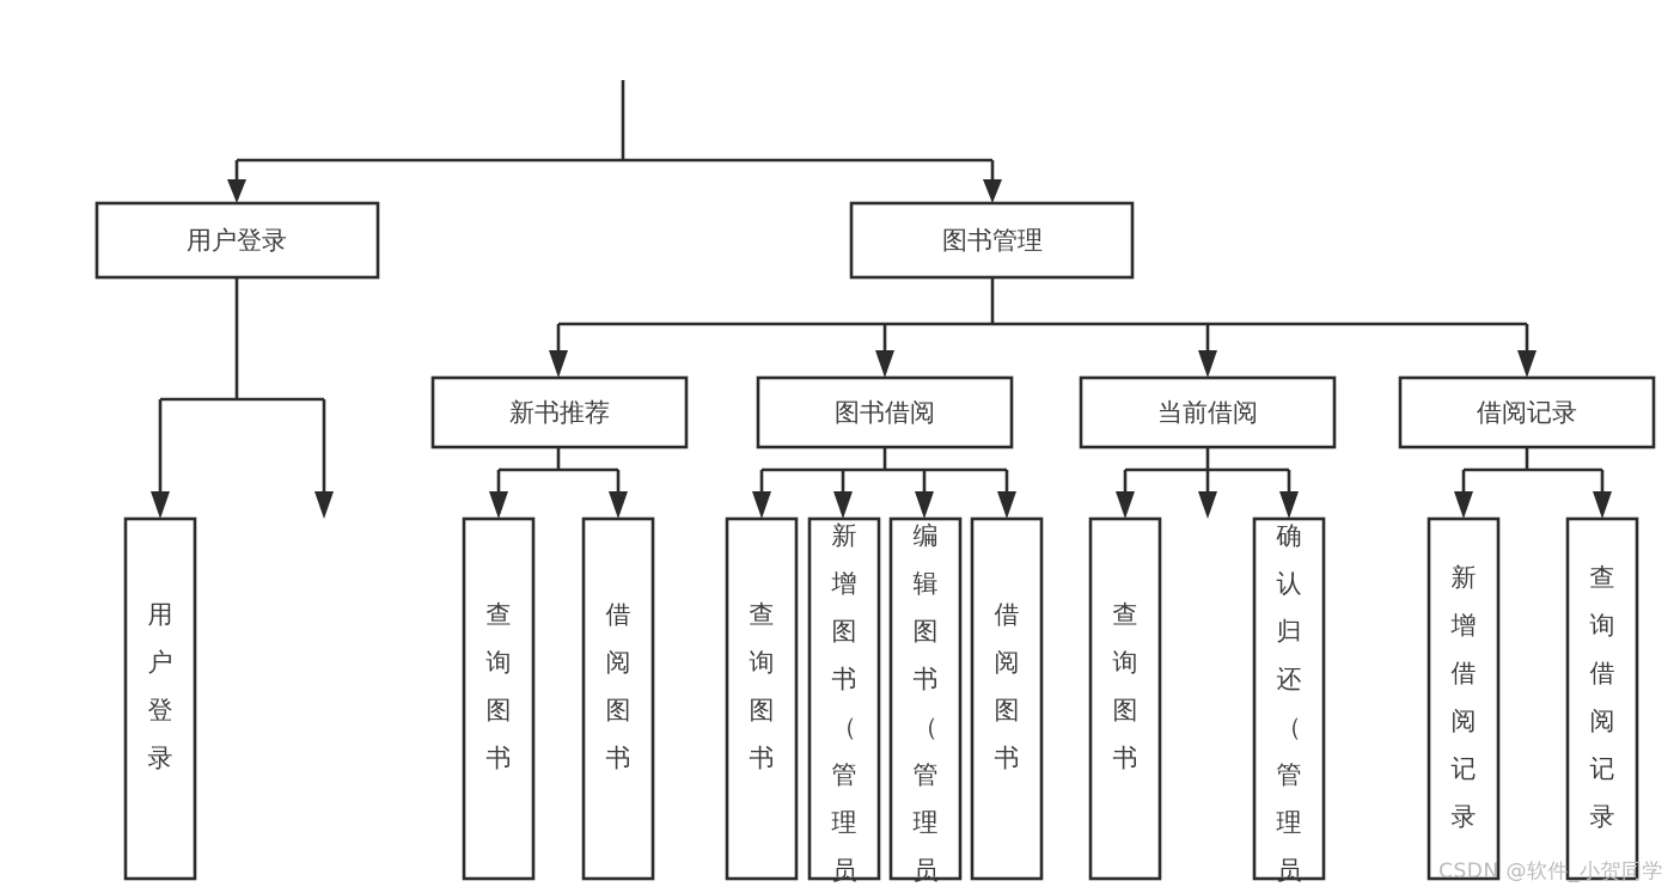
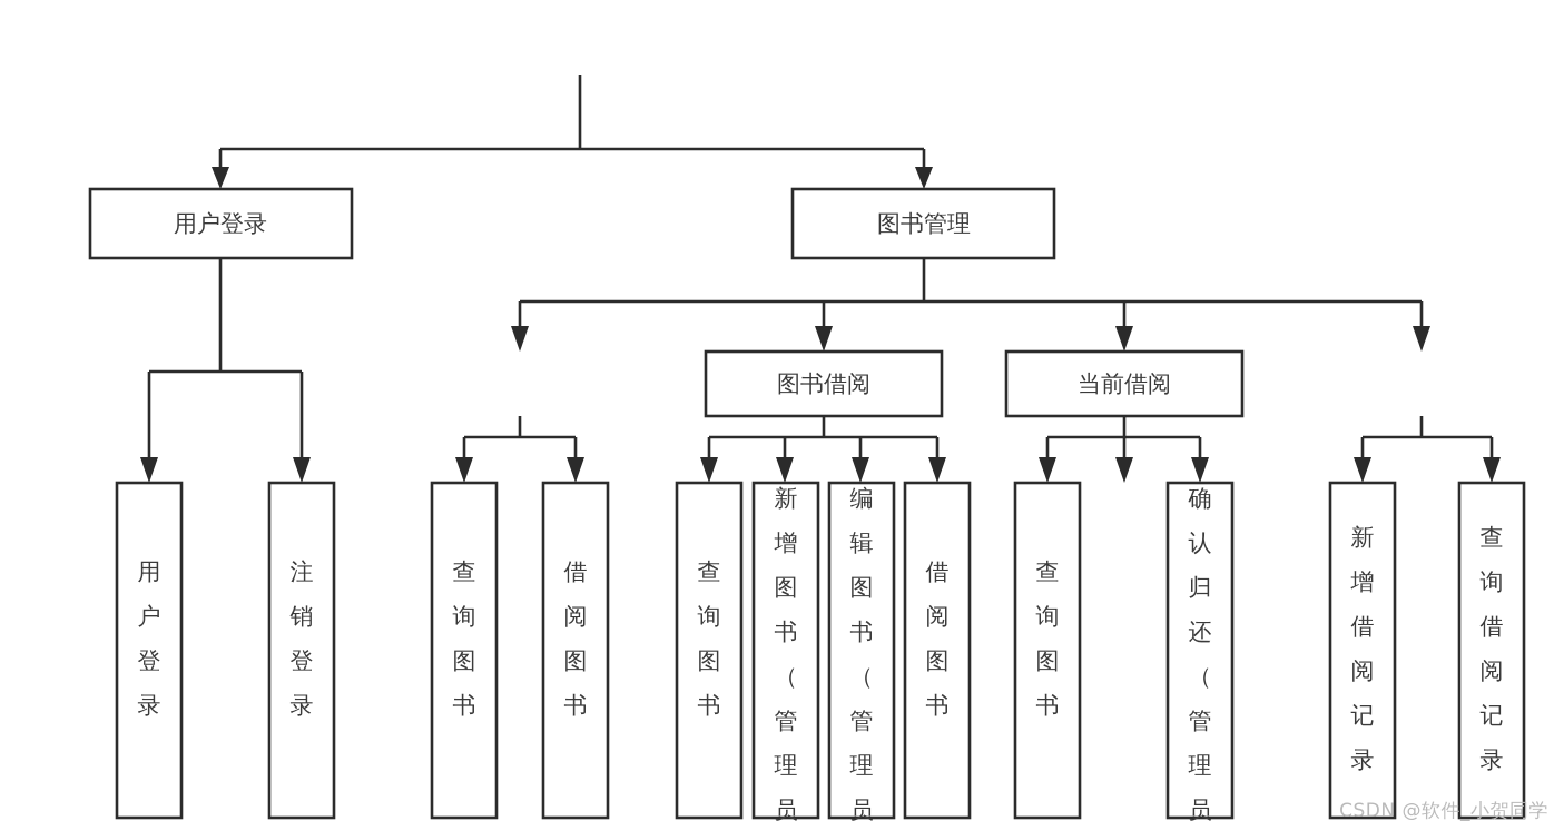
  用户登录
  图书管理
- 新书推荐
  图书借阅
  当前借阅
- 借阅记录
  用户登录
+ 注销登录
  查询图书
  借阅图书
  查询图书
  新增图书（管理员
  编辑图书（管理员
  借阅图书
  查询图书
  确认归还（管理员
  新增借阅记录
  查询借阅记录
  CSDN @软件_小贺同学
